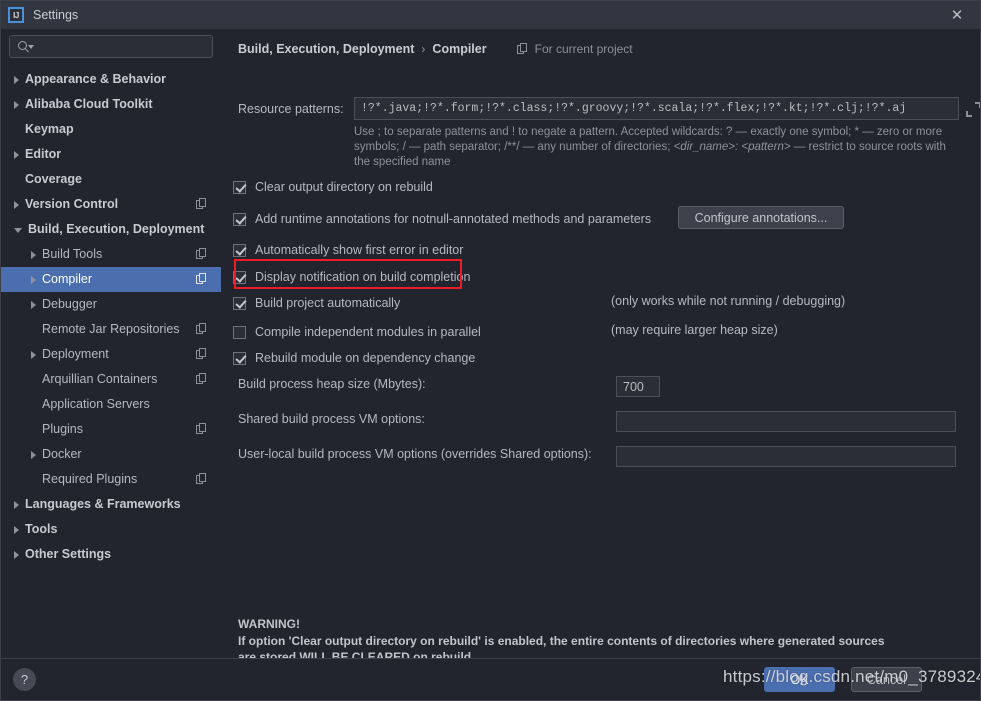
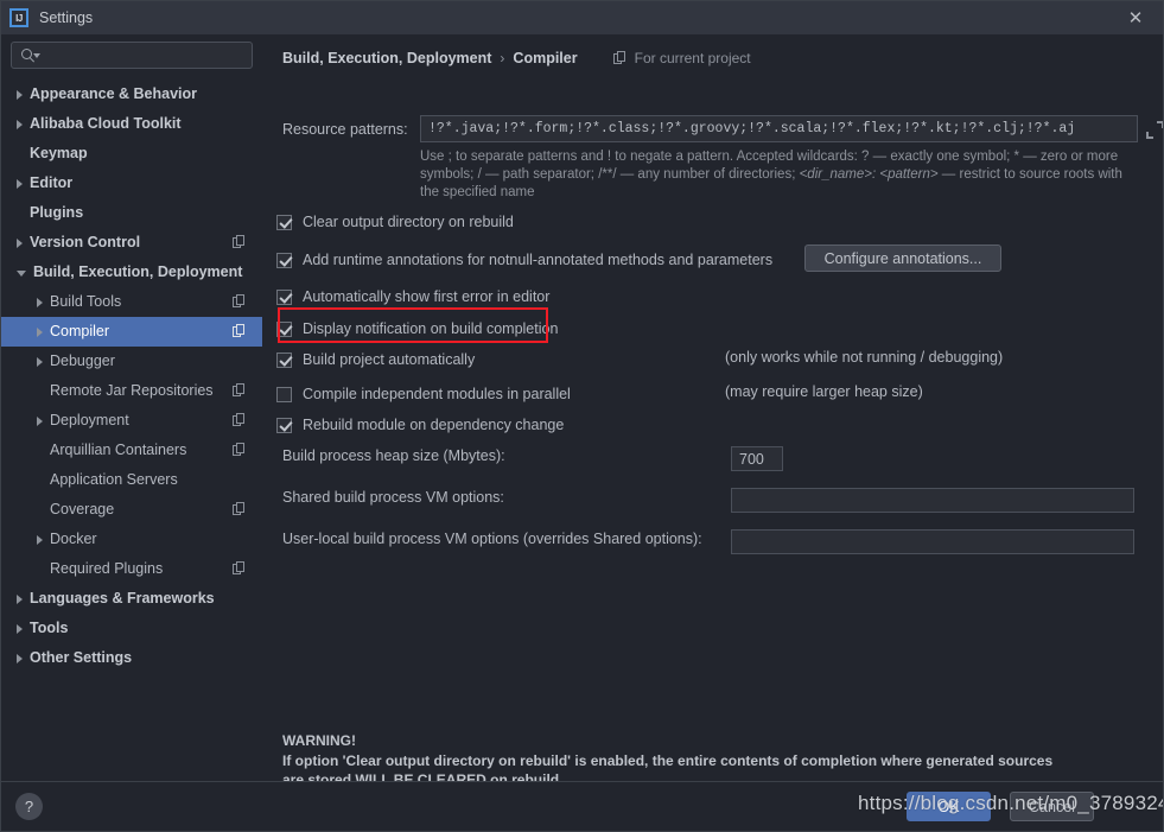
  IJ
  Settings
  ✕
  Appearance & Behavior
  Alibaba Cloud Toolkit
  Keymap
  Editor
- Coverage
+ Plugins
  Version Control
  Build, Execution, Deployment
  Build Tools
  Compiler
  Debugger
  Remote Jar Repositories
  Deployment
  Arquillian Containers
  Application Servers
- Plugins
+ Coverage
  Docker
  Required Plugins
  Languages & Frameworks
  Tools
  Other Settings
  Build, Execution, Deployment
  ›
  Compiler
  For current project
  Resource patterns:
  !?*.java;!?*.form;!?*.class;!?*.groovy;!?*.scala;!?*.flex;!?*.kt;!?*.clj;!?*.aj
  Use ; to separate patterns and ! to negate a pattern. Accepted wildcards: ? — exactly one symbol; * — zero or more symbols; / — path separator; /**/ — any number of directories; <dir_name>: <pattern> — restrict to source roots with the specified name
  Clear output directory on rebuild
  Add runtime annotations for notnull-annotated methods and parameters
  Automatically show first error in editor
  Display notification on build completion
  Build project automatically
  (only works while not running / debugging)
  Compile independent modules in parallel
  (may require larger heap size)
  Rebuild module on dependency change
  Configure annotations...
  Build process heap size (Mbytes):
  700
  Shared build process VM options:
  User-local build process VM options (overrides Shared options):
  WARNING!
- If option 'Clear output directory on rebuild' is enabled, the entire contents of directories where generated sources
+ If option 'Clear output directory on rebuild' is enabled, the entire contents of completion where generated sources
  are stored WILL BE CLEARED on rebuild.
  ?
  OK
  Cancel
  https://blog.csdn.net/m0_378932
